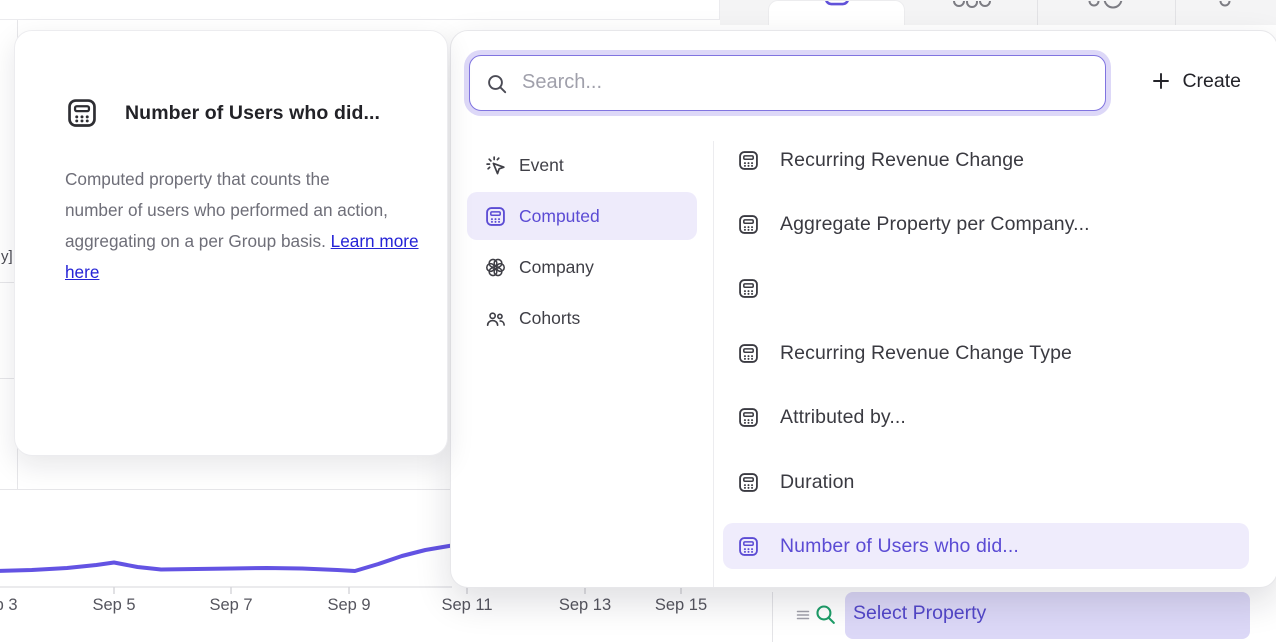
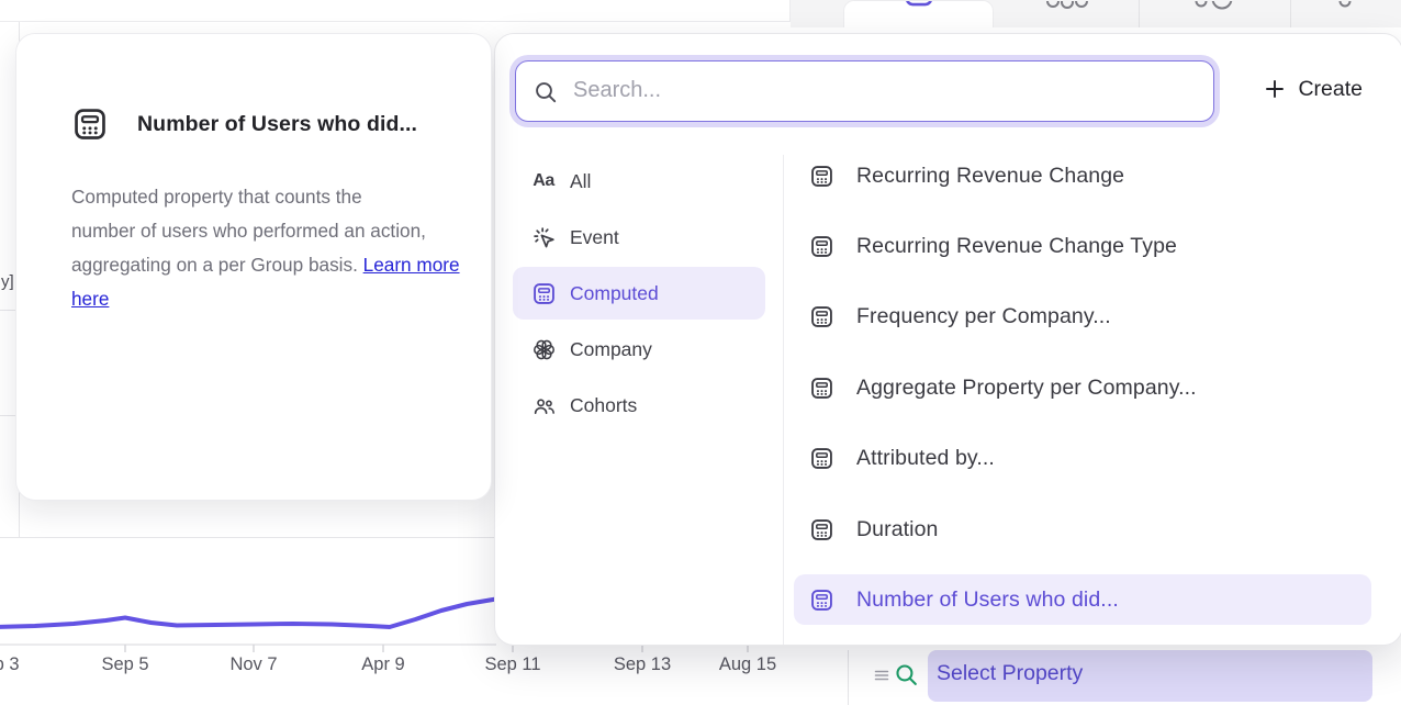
  y]
  Sep 5
- Sep 7
+ Nov 7
- Sep 9
+ Apr 9
  Sep 11
  Sep 13
- Sep 15
+ Aug 15
  Select Property
  Number of Users who did...
  Computed property that counts the
  number of users who performed an action,
  aggregating on a per Group basis. Learn more here
  Search...
  Create
+ Aa
+ All
  Event
  Computed
  Company
  Cohorts
  Recurring Revenue Change
- Aggregate Property per Company...
+ Recurring Revenue Change Type
+ Frequency per Company...
- Recurring Revenue Change Type
+ Aggregate Property per Company...
  Attributed by...
  Duration
  Number of Users who did...
